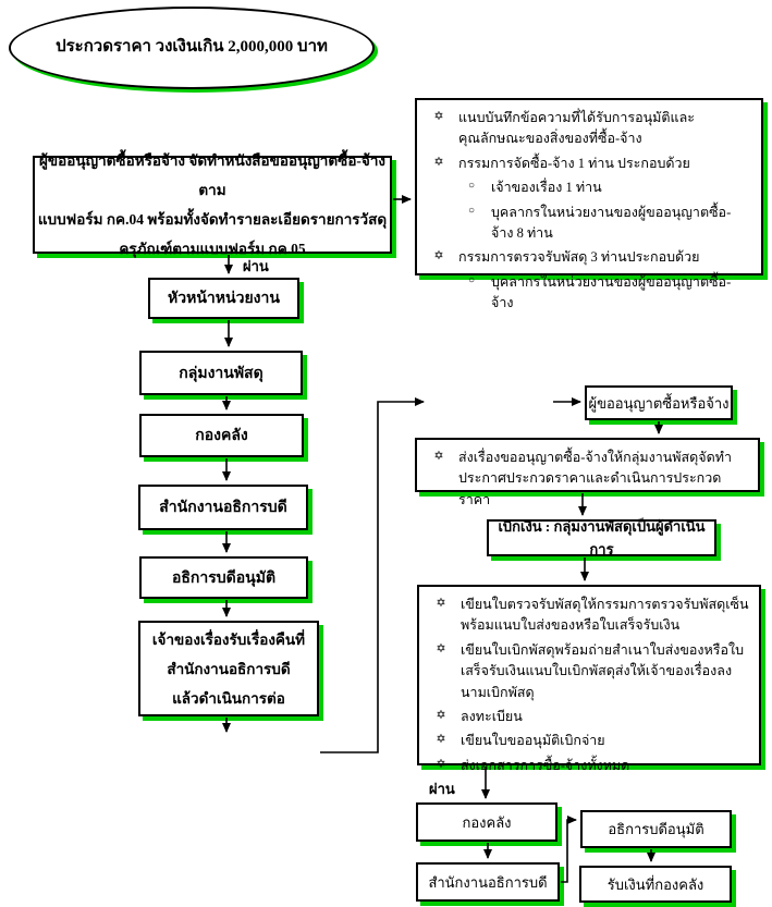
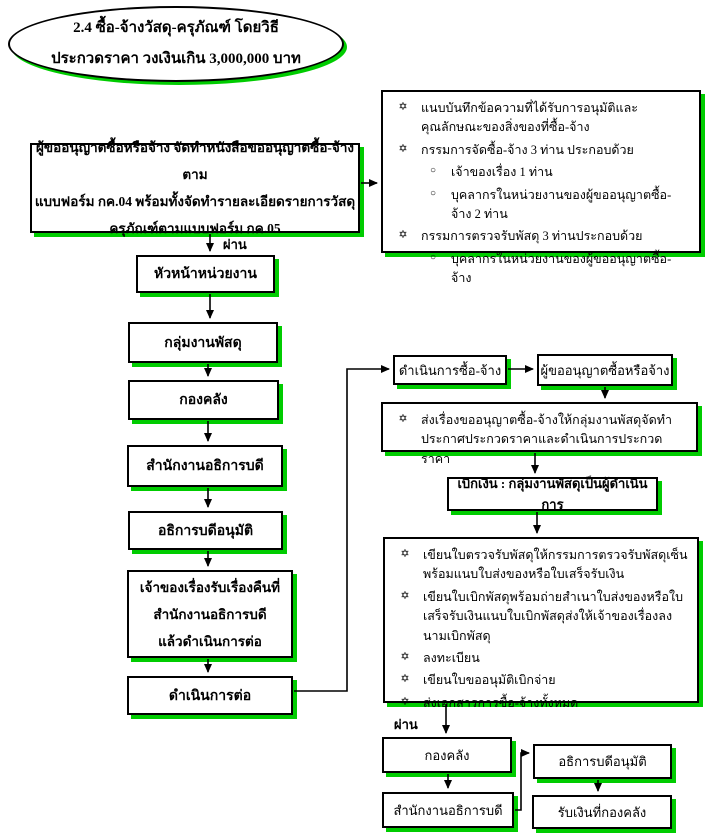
+ 2.4 ซื้อ-จ้างวัสดุ-ครุภัณฑ์ โดยวิธี
- ประกวดราคา วงเงินเกิน 2,000,000 บาท
+ ประกวดราคา วงเงินเกิน 3,000,000 บาท
  ผู้ขออนุญาตซื้อหรือจ้าง จัดทำหนังสือขออนุญาตซื้อ-จ้างตาม
  แบบฟอร์ม กค.04 พร้อมทั้งจัดทำรายละเอียดรายการวัสดุ
  ครุภัณฑ์ตามแบบฟอร์ม กค.05
  ✡
  แนบบันทึกข้อความที่ได้รับการอนุมัติและคุณลักษณะของสิ่งของที่ซื้อ-จ้าง
  ✡
- กรรมการจัดซื้อ-จ้าง 1 ท่าน ประกอบด้วย
+ กรรมการจัดซื้อ-จ้าง 3 ท่าน ประกอบด้วย
  ○
  เจ้าของเรื่อง 1 ท่าน
  ○
- บุคลากรในหน่วยงานของผู้ขออนุญาตซื้อ-จ้าง 8 ท่าน
+ บุคลากรในหน่วยงานของผู้ขออนุญาตซื้อ-จ้าง 2 ท่าน
  ✡
  กรรมการตรวจรับพัสดุ 3 ท่านประกอบด้วย
  ○
  บุคลากรในหน่วยงานของผู้ขออนุญาตซื้อ-จ้าง
  ผ่าน
  หัวหน้าหน่วยงาน
  กลุ่มงานพัสดุ
  กองคลัง
  สำนักงานอธิการบดี
  อธิการบดีอนุมัติ
  เจ้าของเรื่องรับเรื่องคืนที่
  สำนักงานอธิการบดี
  แล้วดำเนินการต่อ
+ ดำเนินการต่อ
+ ดำเนินการซื้อ-จ้าง
  ผู้ขออนุญาตซื้อหรือจ้าง
  ✡
  ส่งเรื่องขออนุญาตซื้อ-จ้างให้กลุ่มงานพัสดุจัดทำประกาศประกวดราคาและดำเนินการประกวดราคา
  เบิกเงิน : กลุ่มงานพัสดุเป็นผู้ดำเนินการ
  ✡
  เขียนใบตรวจรับพัสดุให้กรรมการตรวจรับพัสดุเซ็นพร้อมแนบใบส่งของหรือใบเสร็จรับเงิน
  ✡
  เขียนใบเบิกพัสดุพร้อมถ่ายสำเนาใบส่งของหรือใบเสร็จรับเงินแนบใบเบิกพัสดุส่งให้เจ้าของเรื่องลงนามเบิกพัสดุ
  ✡
  ลงทะเบียน
  ✡
  เขียนใบขออนุมัติเบิกจ่าย
  ✡
  ส่งเอกสารการซื้อ-จ้างทั้งหมด
  ผ่าน
  กองคลัง
  สำนักงานอธิการบดี
  อธิการบดีอนุมัติ
  รับเงินที่กองคลัง
